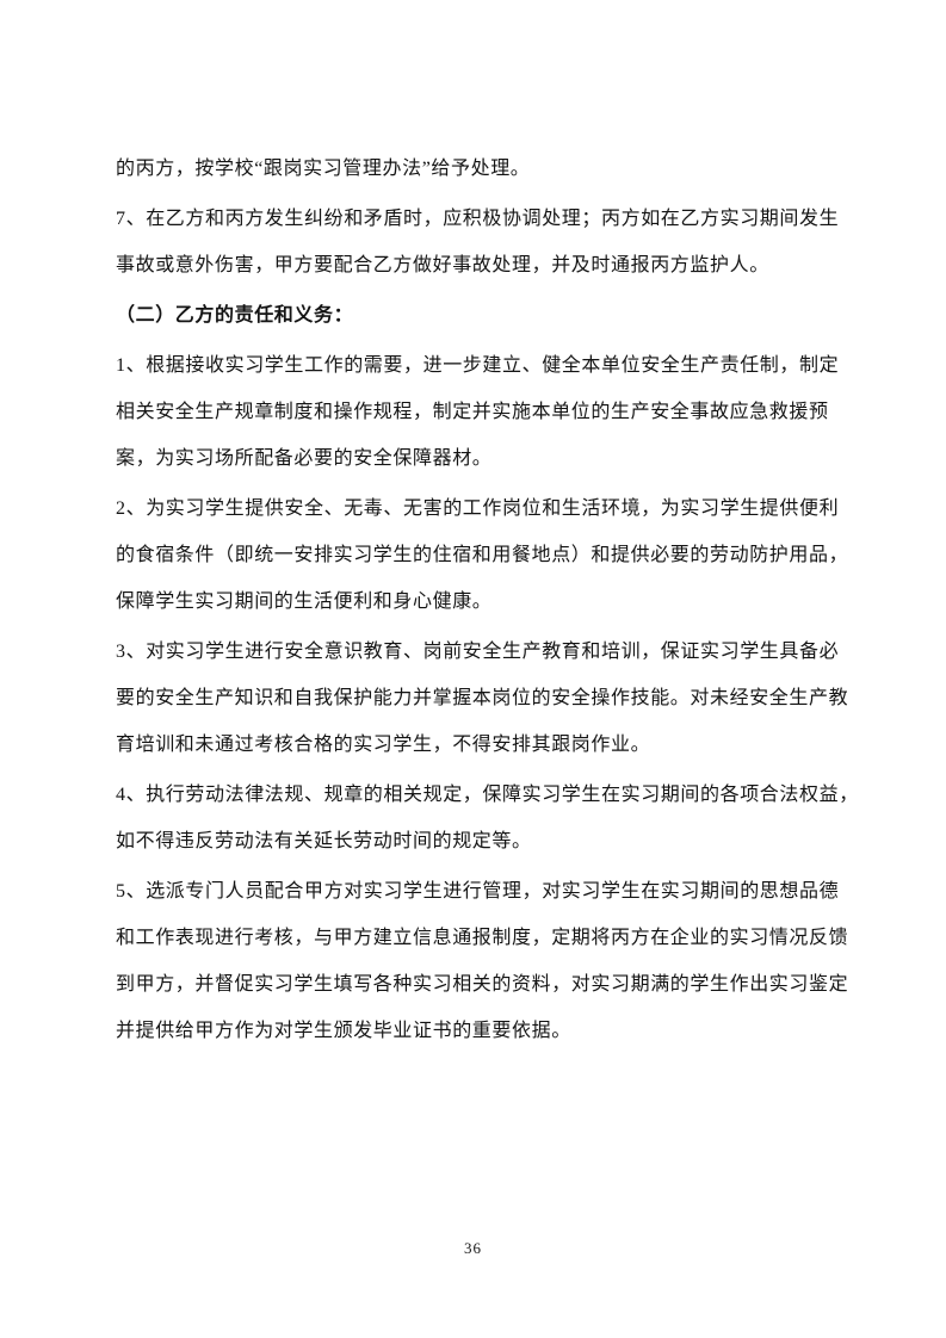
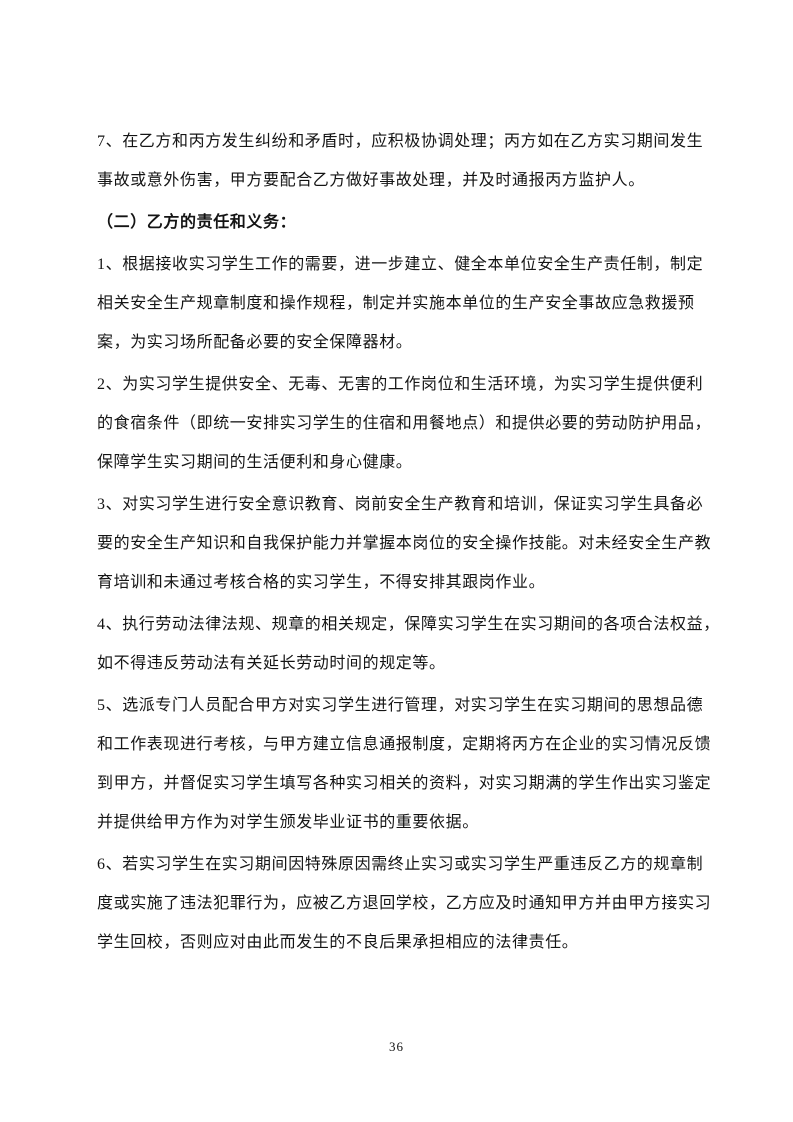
- 的丙方，按学校“跟岗实习管理办法”给予处理。
  7、在乙方和丙方发生纠纷和矛盾时，应积极协调处理；丙方如在乙方实习期间发生
  事故或意外伤害，甲方要配合乙方做好事故处理，并及时通报丙方监护人。
  （二）乙方的责任和义务：
  1、根据接收实习学生工作的需要，进一步建立、健全本单位安全生产责任制，制定
  相关安全生产规章制度和操作规程，制定并实施本单位的生产安全事故应急救援预
  案，为实习场所配备必要的安全保障器材。
  2、为实习学生提供安全、无毒、无害的工作岗位和生活环境，为实习学生提供便利
  的食宿条件（即统一安排实习学生的住宿和用餐地点）和提供必要的劳动防护用品，
  保障学生实习期间的生活便利和身心健康。
  3、对实习学生进行安全意识教育、岗前安全生产教育和培训，保证实习学生具备必
  要的安全生产知识和自我保护能力并掌握本岗位的安全操作技能。对未经安全生产教
  育培训和未通过考核合格的实习学生，不得安排其跟岗作业。
  4、执行劳动法律法规、规章的相关规定，保障实习学生在实习期间的各项合法权益，
  如不得违反劳动法有关延长劳动时间的规定等。
  5、选派专门人员配合甲方对实习学生进行管理，对实习学生在实习期间的思想品德
  和工作表现进行考核，与甲方建立信息通报制度，定期将丙方在企业的实习情况反馈
  到甲方，并督促实习学生填写各种实习相关的资料，对实习期满的学生作出实习鉴定
  并提供给甲方作为对学生颁发毕业证书的重要依据。
+ 6、若实习学生在实习期间因特殊原因需终止实习或实习学生严重违反乙方的规章制
+ 度或实施了违法犯罪行为，应被乙方退回学校，乙方应及时通知甲方并由甲方接实习
+ 学生回校，否则应对由此而发生的不良后果承担相应的法律责任。
  36
